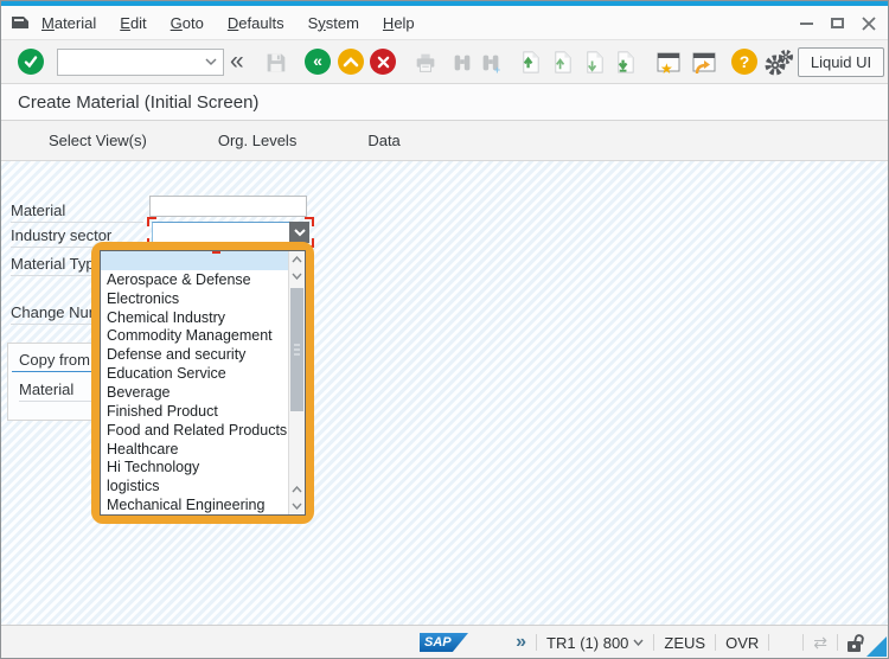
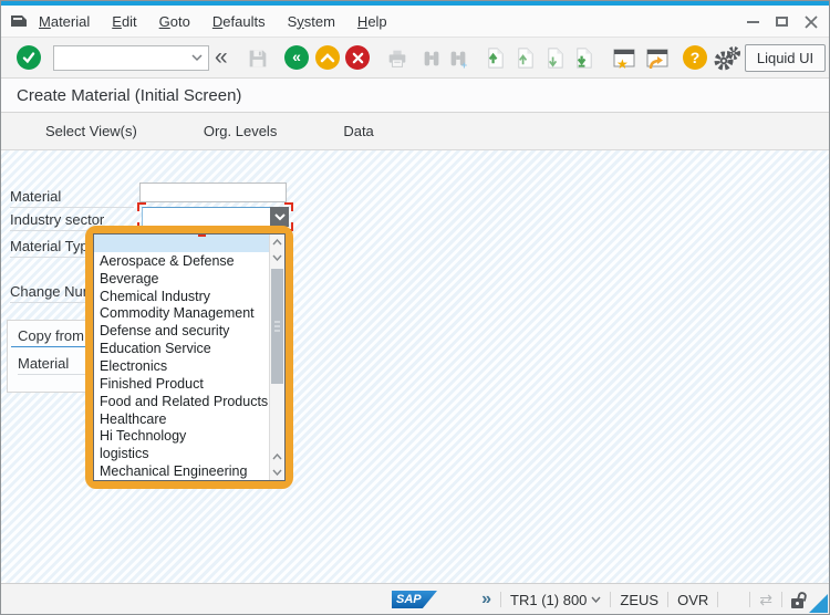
  Material
  Edit
  Goto
  Defaults
  System
  Help
  «
  «
  +
  ★
  ?
  Liquid UI
  Create Material (Initial Screen)
  Select View(s)
  Org. Levels
  Data
  Material
  Industry sector
  Material Typ
  Change Nu
  Copy from
  Material
  Aerospace & Defense
- Electronics
+ Beverage
  Chemical Industry
  Commodity Management
  Defense and security
  Education Service
- Beverage
+ Electronics
  Finished Product
  Food and Related Products
  Healthcare
  Hi Technology
  logistics
  Mechanical Engineering
  SAP
  »
  TR1 (1) 800
  ZEUS
  OVR
  ⇄
